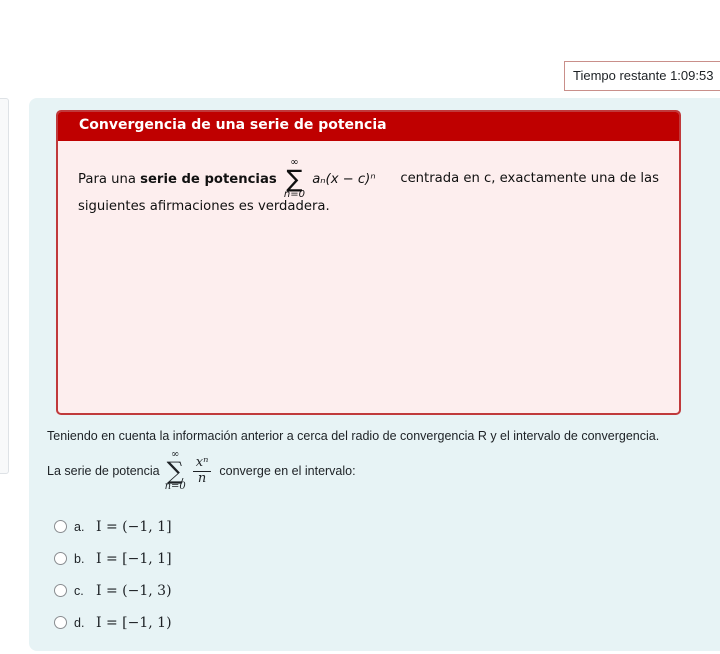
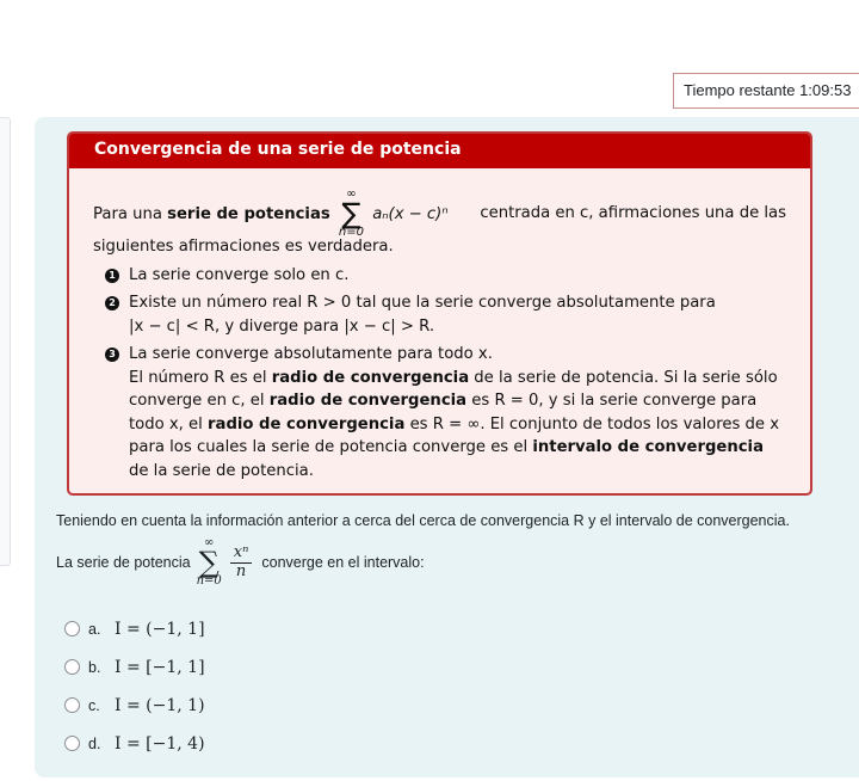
  Tiempo restante 1:09:53
  Convergencia de una serie de potencia
  Para una serie de potencias
  ∞
  ∑
  n=0
  aₙ(x − c)ⁿ
- centrada en c, exactamente una de las
+ centrada en c, afirmaciones una de las
  siguientes afirmaciones es verdadera.
+ 1
+ La serie converge solo en c.
+ 2
+ Existe un número real R > 0 tal que la serie converge absolutamente para
+ |x − c| < R, y diverge para |x − c| > R.
+ 3
+ La serie converge absolutamente para todo x.
+ El número R es el radio de convergencia de la serie de potencia. Si la serie sólo converge en c, el radio de convergencia es R = 0, y si la serie converge para todo x, el radio de convergencia es R = ∞. El conjunto de todos los valores de x para los cuales la serie de potencia converge es el intervalo de convergencia de la serie de potencia.
- Teniendo en cuenta la información anterior a cerca del radio de convergencia R y el intervalo de convergencia.
+ Teniendo en cuenta la información anterior a cerca del cerca de convergencia R y el intervalo de convergencia.
  La serie de potencia
  ∞
  ∑
  n=0
  xⁿ
  n
  converge en el intervalo:
  a.
  I = (−1, 1]
  b.
  I = [−1, 1]
  c.
- I = (−1, 3)
+ I = (−1, 1)
  d.
- I = [−1, 1)
+ I = [−1, 4)
